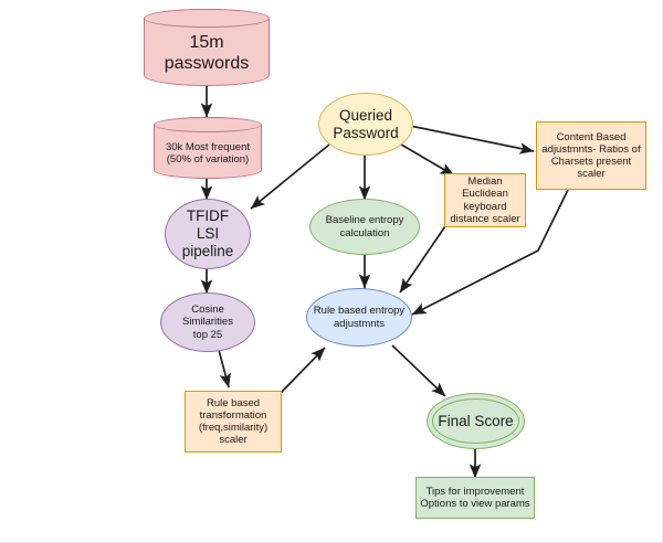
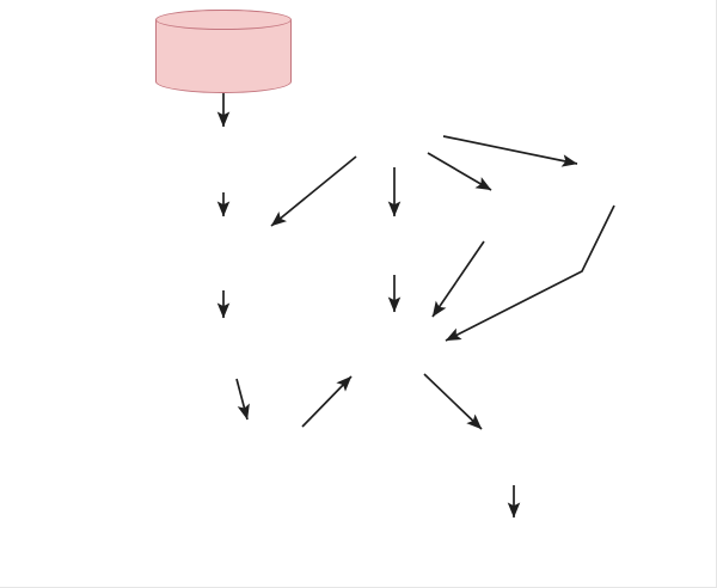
- 15m
- passwords
- 30k Most frequent
- (50% of variation)
- TFIDF
- LSI
- pipeline
- Cosine
- Similarities
- top 25
- Queried
- Password
- Baseline entropy
- calculation
- Median
- Euclidean
- keyboard
- distance scaler
- Content Based
- adjustmnts- Ratios of
- Charsets present
- scaler
- Rule based entropy
- adjustmnts
- Rule based
- transformation
- (freq,similarity) scaler
- Final Score
- Tips for improvement
- Options to view params
